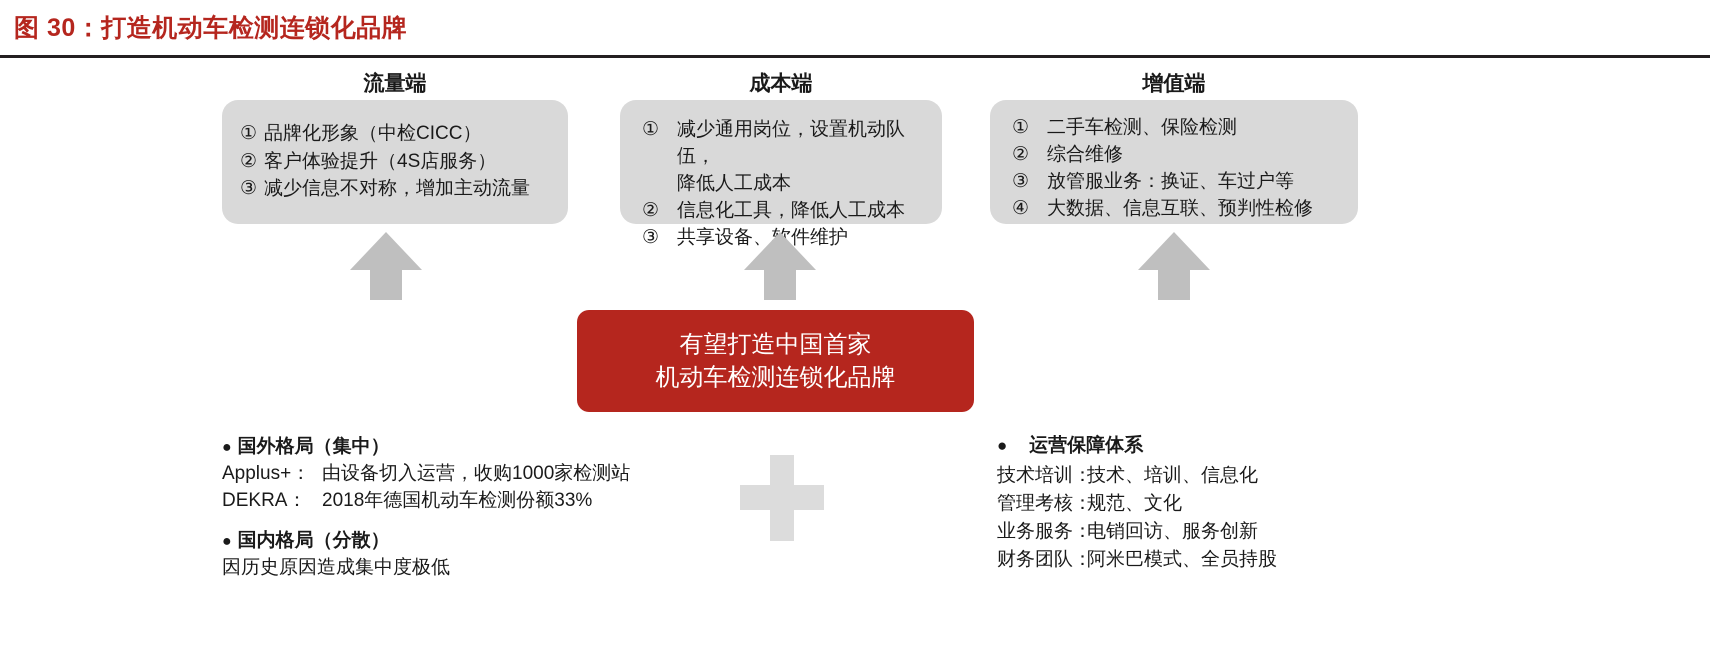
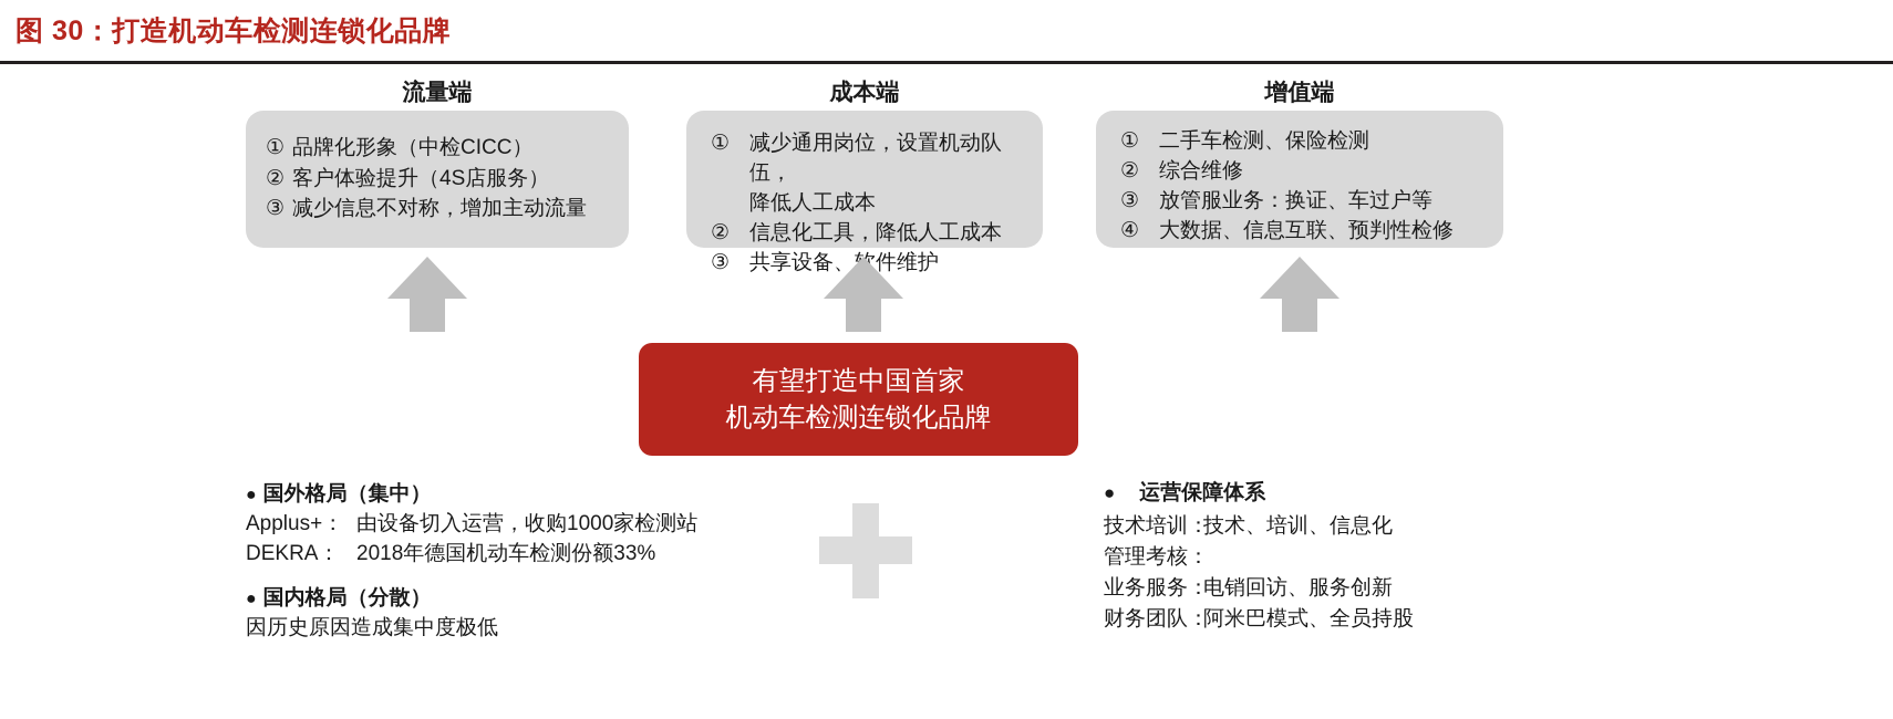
  图 30：打造机动车检测连锁化品牌
  流量端
  成本端
  增值端
  ①
  品牌化形象（中检CICC）
  ②
  客户体验提升（4S店服务）
  ③
  减少信息不对称，增加主动流量
  ①
  减少通用岗位，设置机动队伍，
  降低人工成本
  ②
  信息化工具，降低人工成本
  ③
  共享设备、件维护
  ①
  二手车检测、保险检测
  ②
  综合维修
  ③
  放管服业务：换证、车过户等
  ④
  大数据、信息互联、预判性检修
  有望打造中国首家
  机动车检测连锁化品牌
  ●
  国外格局（集中）
  Applus+：
  由设备切入运营，收购1000家检测站
  DEKRA：
  2018年德国机动车检测份额33%
  ●
  国内格局（分散）
  因历史原因造成集中度极低
  ●
  运营保障体系
  技术培训：
  技术、培训、信息化
  管理考核：
- 规范、文化
  业务服务：
  电销回访、服务创新
  财务团队：
  阿米巴模式、全员持股
